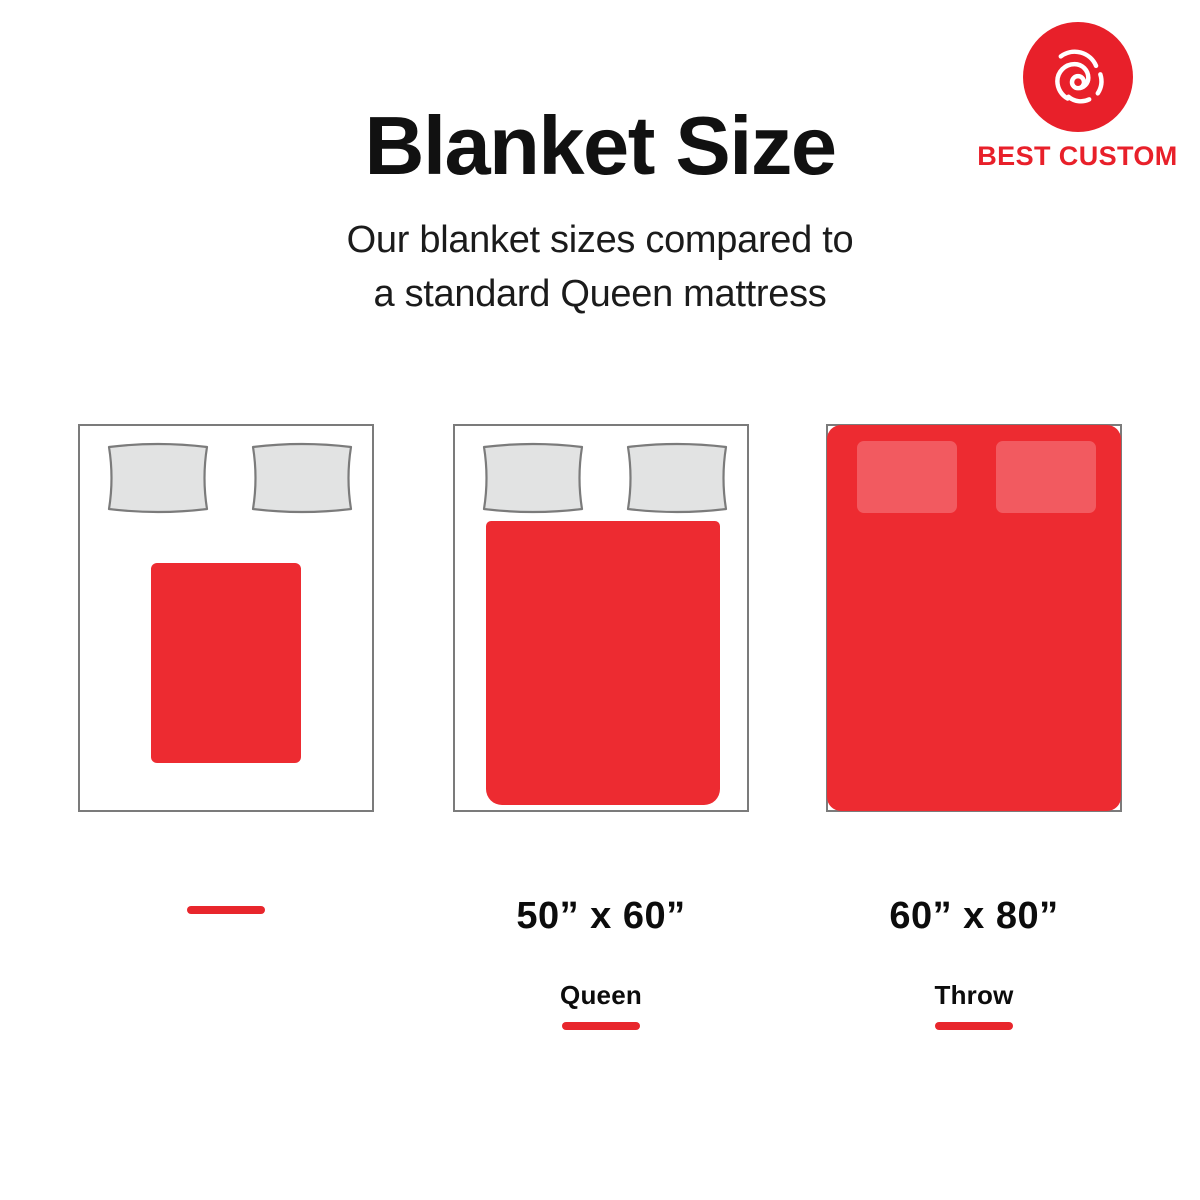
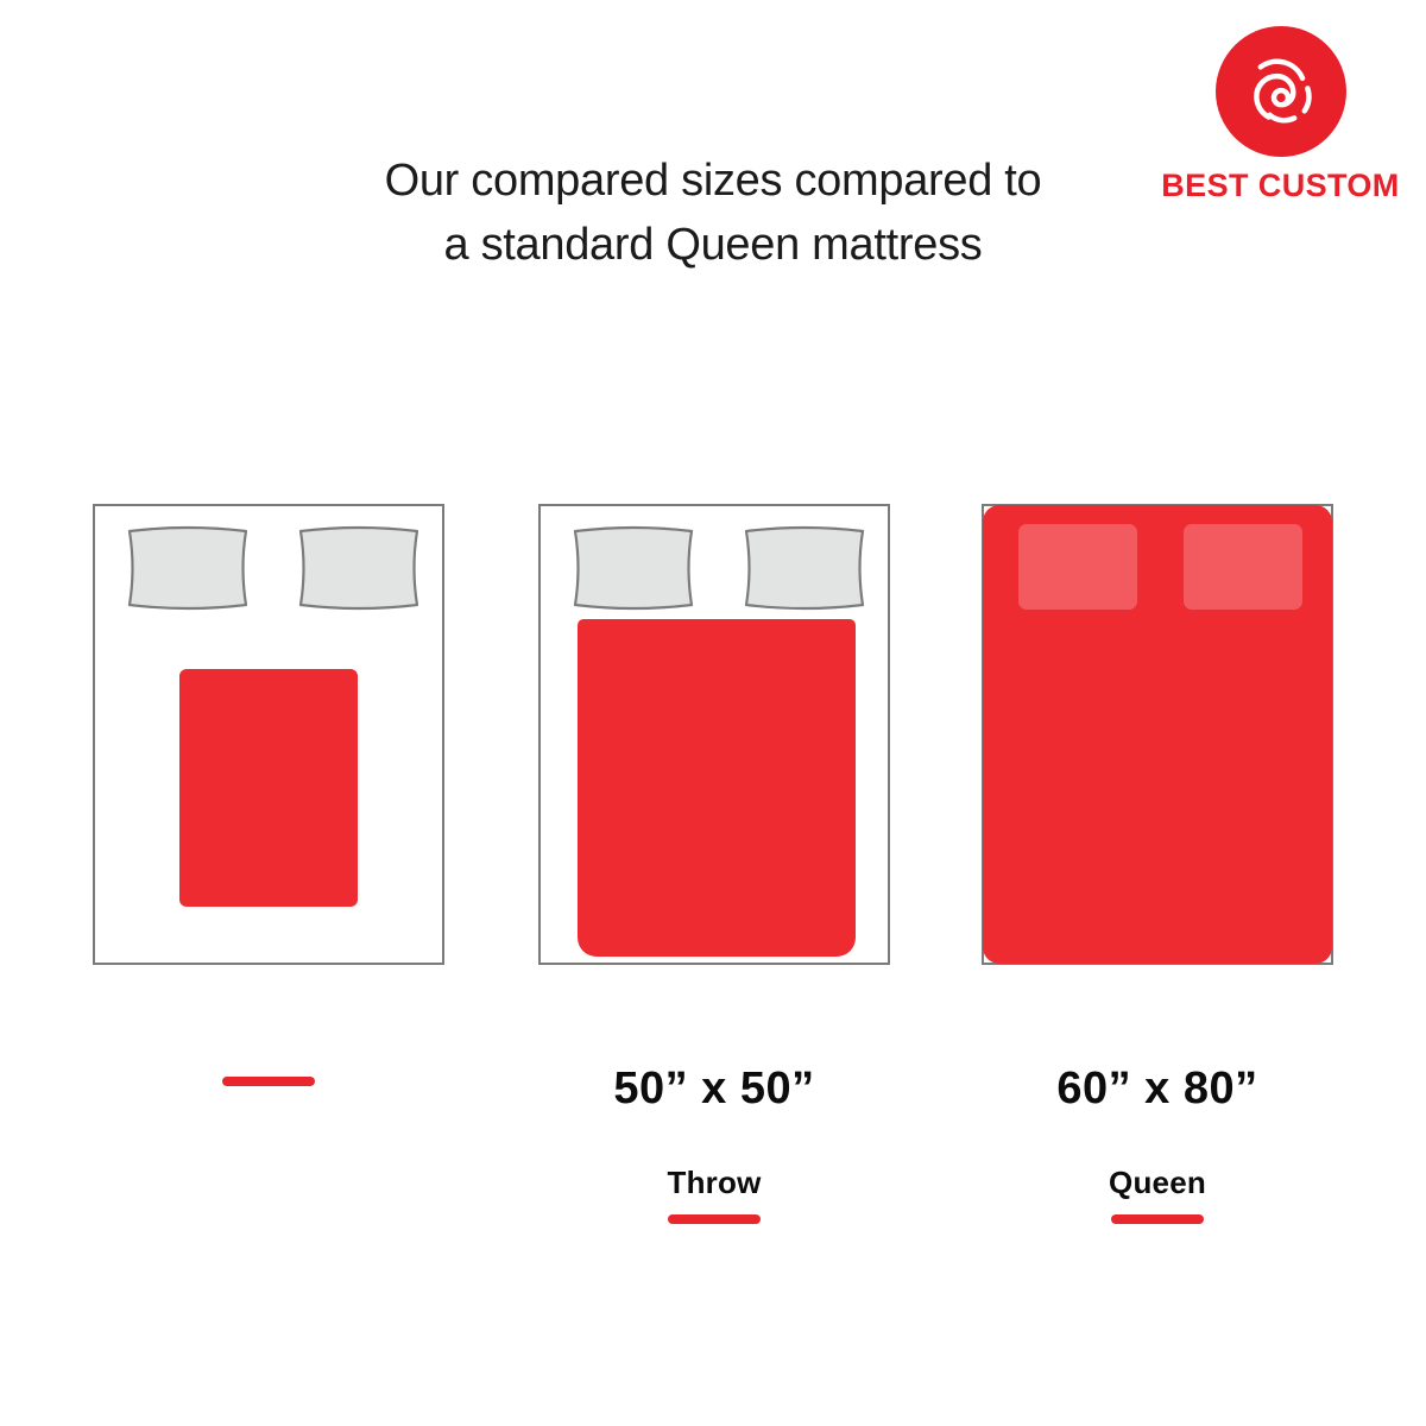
  BEST CUSTOM
- Blanket Size
- Our blanket sizes compared to
+ Our compared sizes compared to
  a standard Queen mattress
- 50” x 60”
+ 50” x 50”
- Queen
+ Throw
  60” x 80”
- Throw
+ Queen
